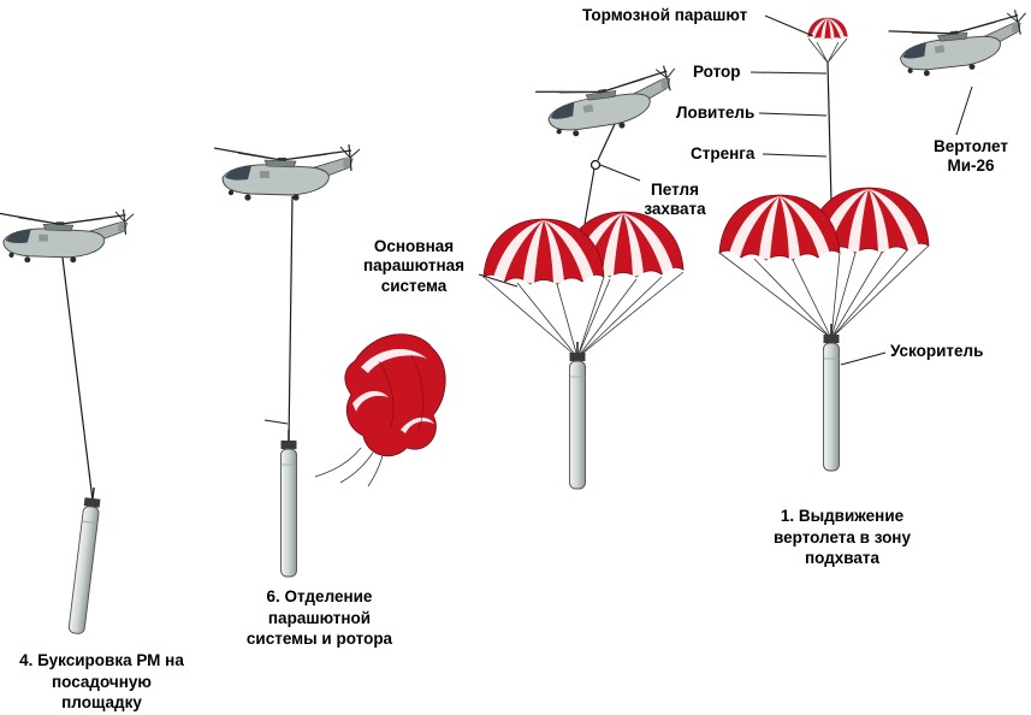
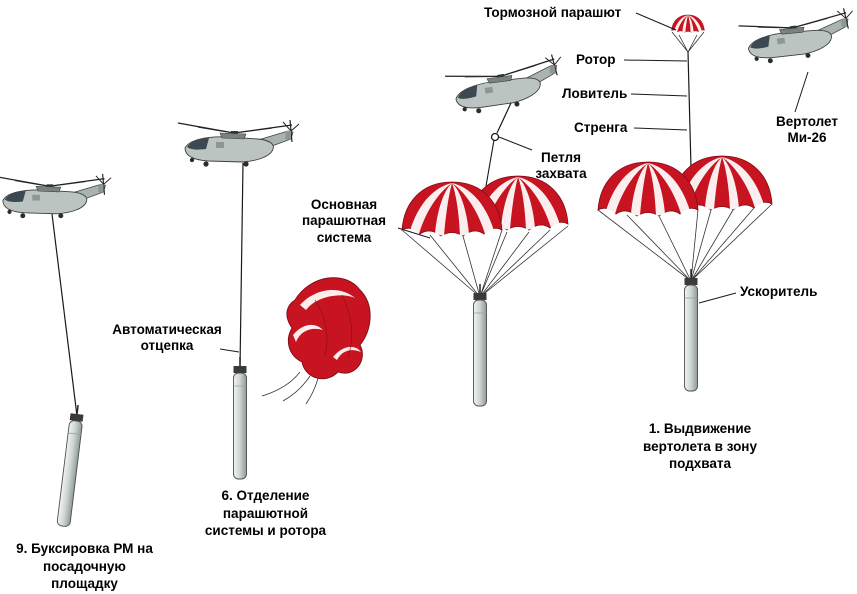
  Тормозной парашют
  Ротор
  Ловитель
  Стренга
  Петля захвата
  Основная парашютная система
+ Автоматическая отцепка
  Вертолет Ми-26
  Ускоритель
  1. Выдвижение вертолета в зону подхвата
  6. Отделение парашютной системы и ротора
- 4. Буксировка РМ на посадочную площадку
+ 9. Буксировка РМ на посадочную площадку
